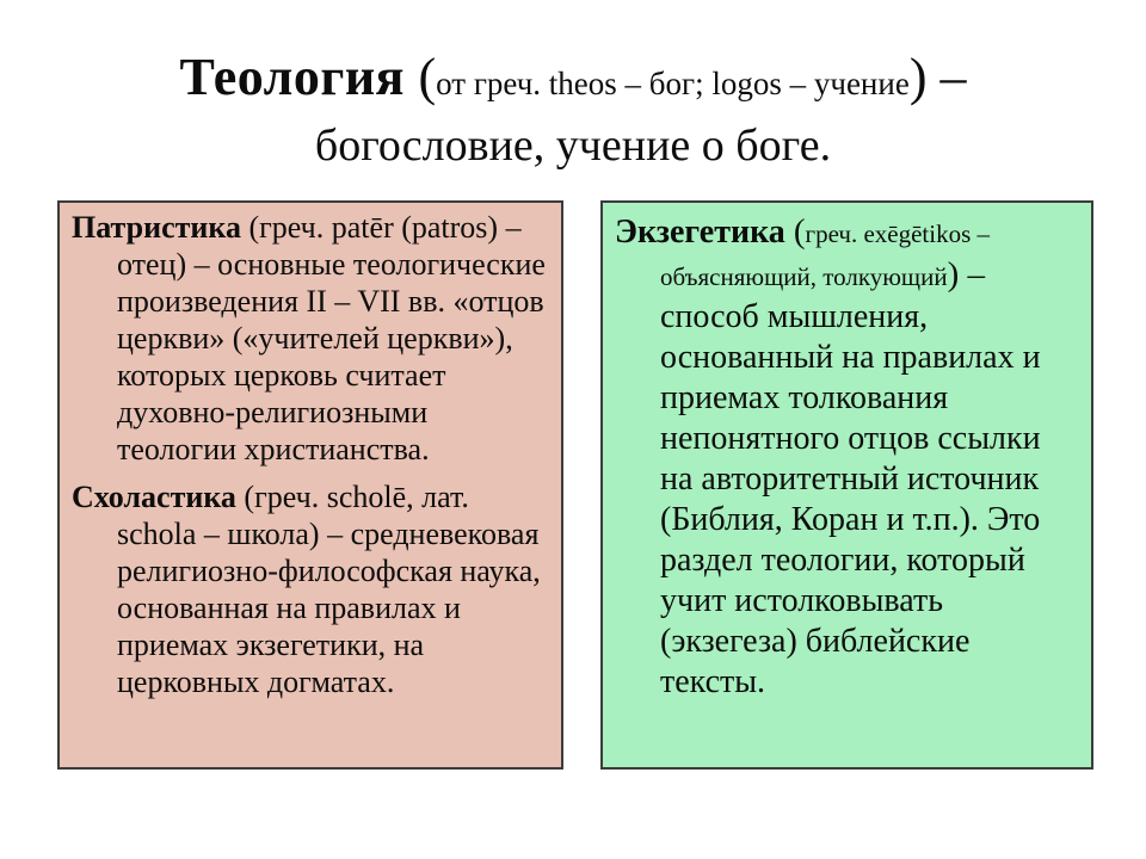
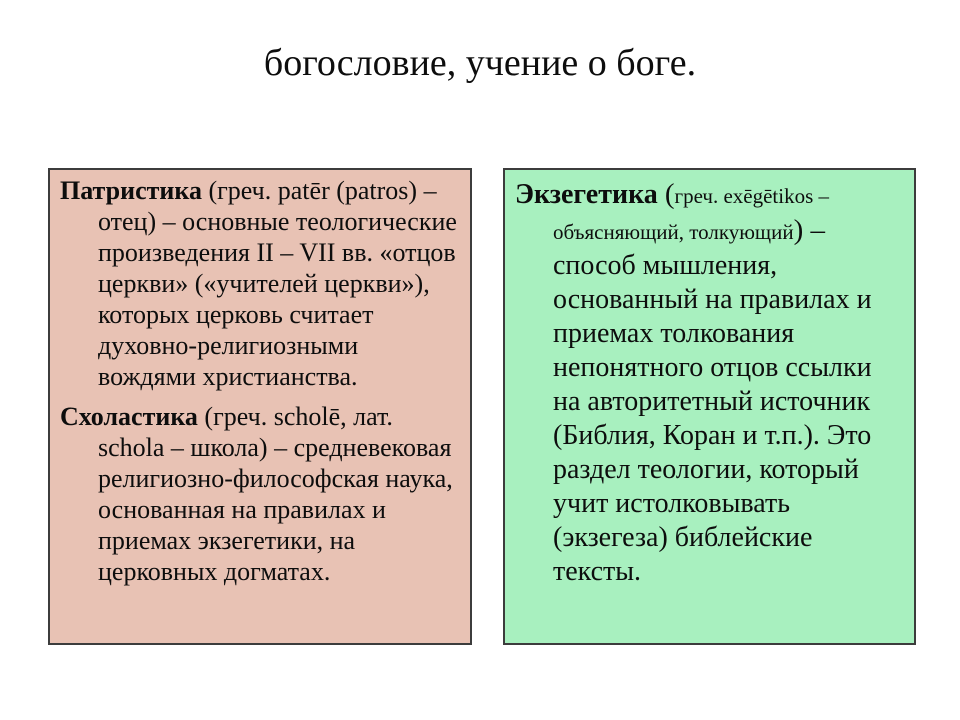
- Теология (от греч. theos – бог; logos – учение) –
  богословие, учение о боге.
- Патристика (греч. patēr (patros) – отец) – основные теологические произведения II – VII вв. «отцов церкви» («учителей церкви»), которых церковь считает духовно-религиозными теологии христианства.
+ Патристика (греч. patēr (patros) – отец) – основные теологические произведения II – VII вв. «отцов церкви» («учителей церкви»), которых церковь считает духовно-религиозными вождями христианства.
  Схоластика (греч. scholē, лат. schola – школа) – средневековая религиозно-философская наука, основанная на правилах и приемах экзегетики, на церковных догматах.
  Экзегетика (греч. exēgētikos – объясняющий, толкующий) – способ мышления, основанный на правилах и приемах толкования непонятного отцов ссылки на авторитетный источник (Библия, Коран и т.п.). Это раздел теологии, который учит истолковывать (экзегеза) библейские тексты.
